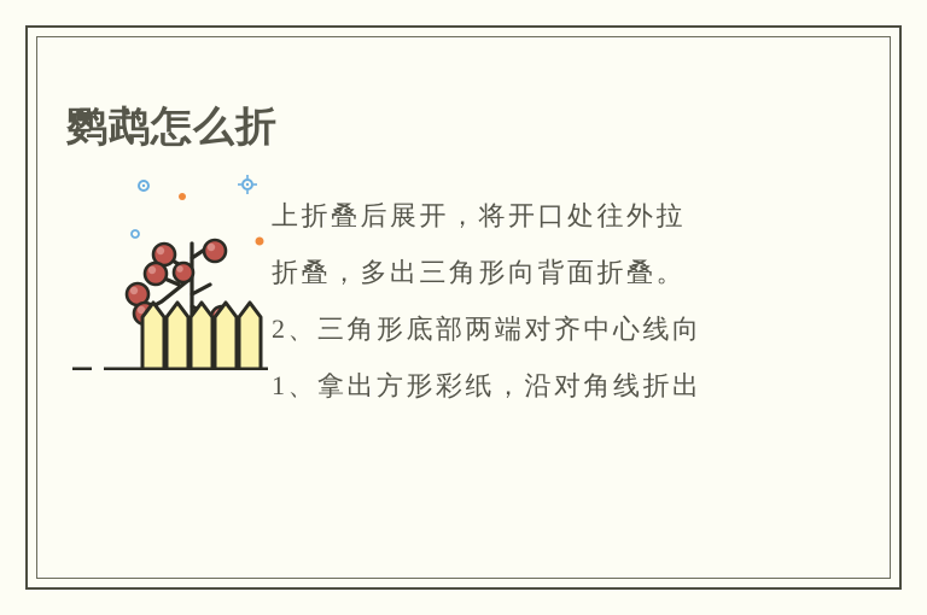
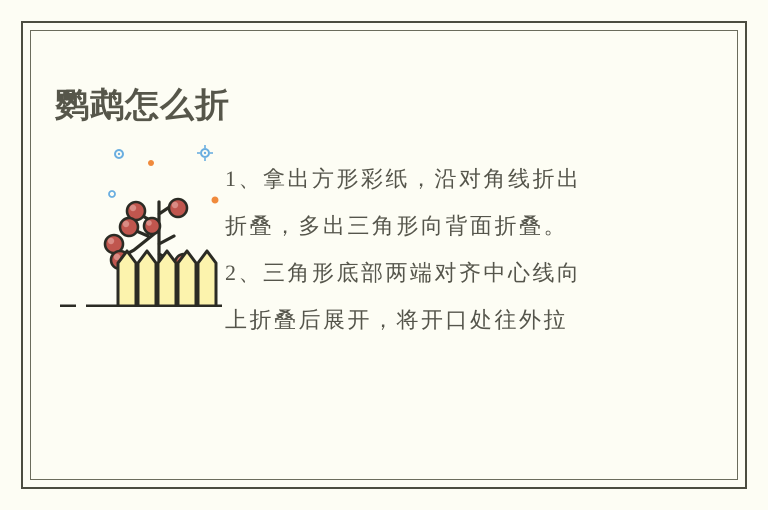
  鹦鹉怎么折
- 上折叠后展开，将开口处往外拉
+ 1、拿出方形彩纸，沿对角线折出
  折叠，多出三角形向背面折叠。
  2、三角形底部两端对齐中心线向
- 1、拿出方形彩纸，沿对角线折出
+ 上折叠后展开，将开口处往外拉
